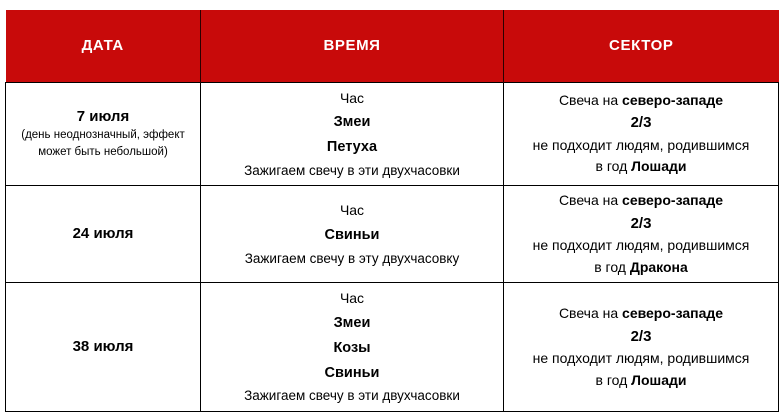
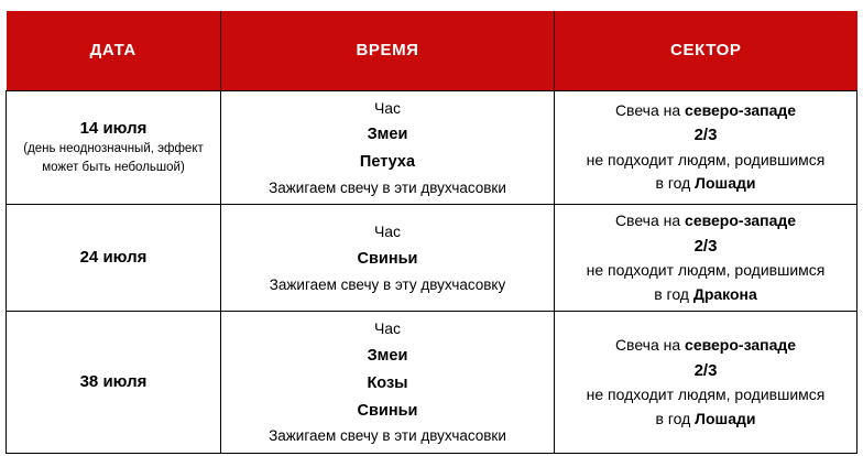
  ДАТА	ВРЕМЯ	СЕКТОР
- 7 июля (день неоднозначный, эффект может быть небольшой)	Час Змеи Петуха Зажигаем свечу в эти двухчасовки	Свеча на северо-западе 2/3 не подходит людям, родившимся в год Лошади
+ 14 июля (день неоднозначный, эффект может быть небольшой)	Час Змеи Петуха Зажигаем свечу в эти двухчасовки	Свеча на северо-западе 2/3 не подходит людям, родившимся в год Лошади
  24 июля	Час Свиньи Зажигаем свечу в эту двухчасовку	Свеча на северо-западе 2/3 не подходит людям, родившимся в год Дракона
  38 июля	Час Змеи Козы Свиньи Зажигаем свечу в эти двухчасовки	Свеча на северо-западе 2/3 не подходит людям, родившимся в год Лошади
